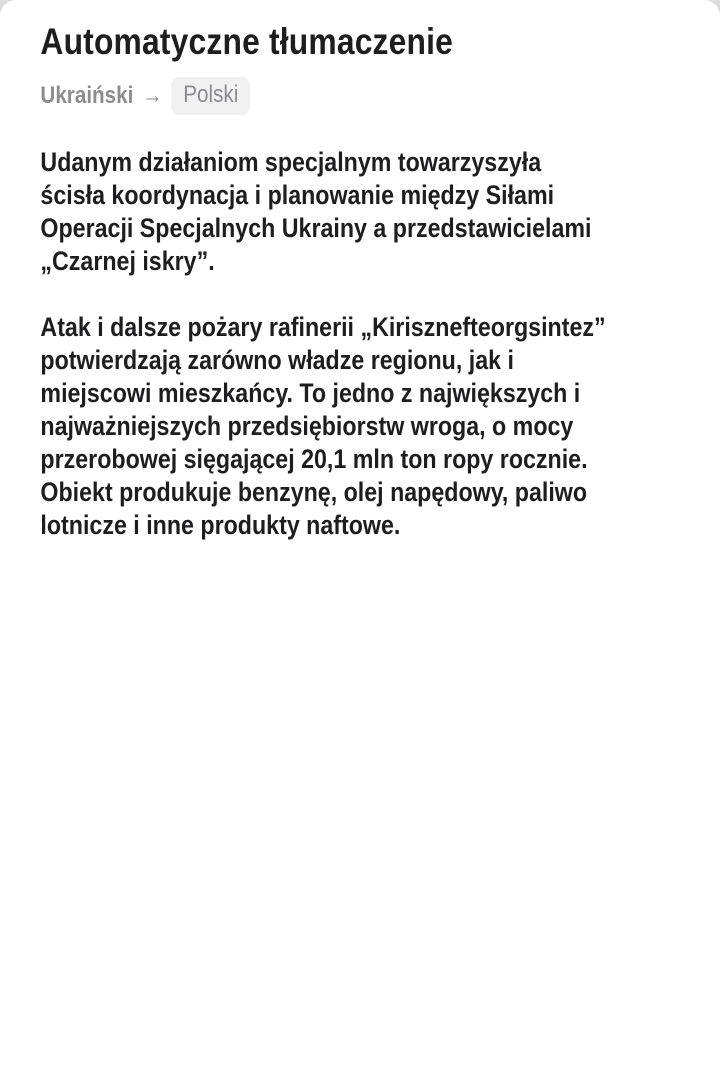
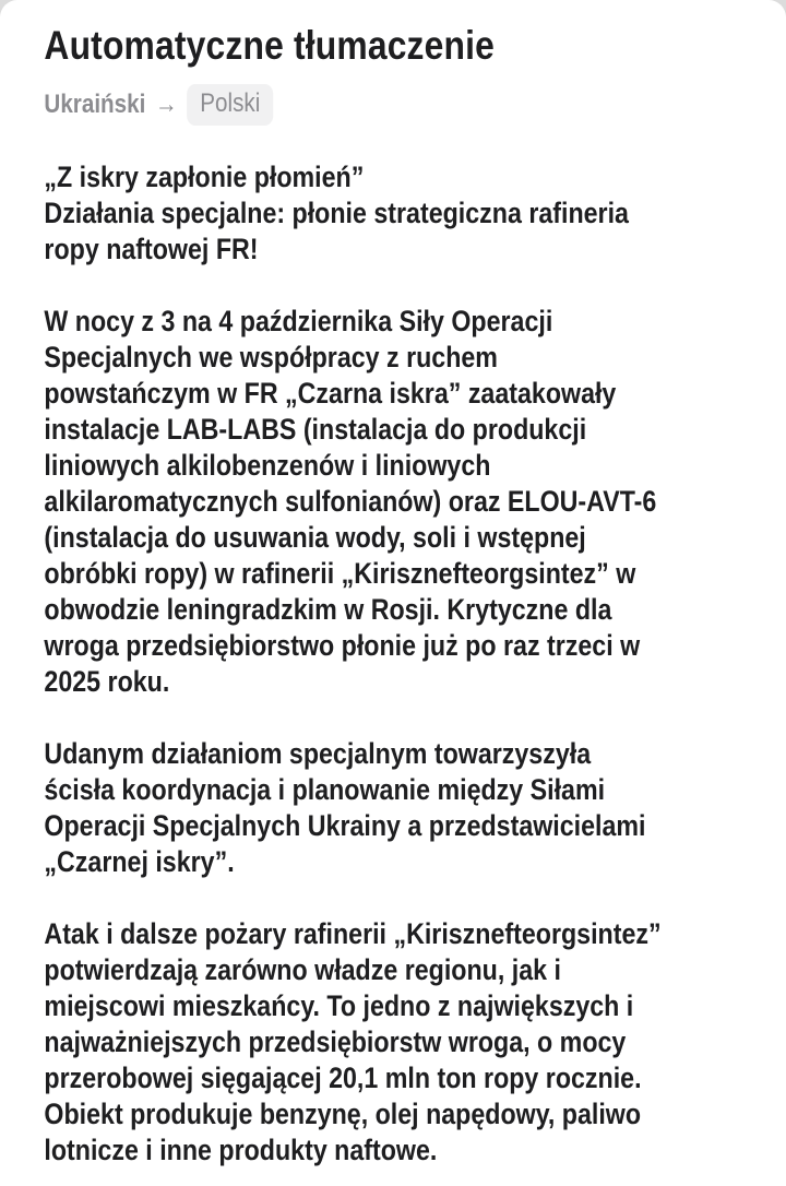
  Automatyczne tłumaczenie
  Ukraiński
  →
  Polski
+ „Z iskry zapłonie płomień”
+ Działania specjalne: płonie strategiczna rafineria
+ ropy naftowej FR!
+ W nocy z 3 na 4 października Siły Operacji
+ Specjalnych we współpracy z ruchem
+ powstańczym w FR „Czarna iskra” zaatakowały
+ instalacje LAB-LABS (instalacja do produkcji
+ liniowych alkilobenzenów i liniowych
+ alkilaromatycznych sulfonianów) oraz ELOU-AVT-6
+ (instalacja do usuwania wody, soli i wstępnej
+ obróbki ropy) w rafinerii „Kirisznefteorgsintez” w
+ obwodzie leningradzkim w Rosji. Krytyczne dla
+ wroga przedsiębiorstwo płonie już po raz trzeci w
+ 2025 roku.
  Udanym działaniom specjalnym towarzyszyła
  ścisła koordynacja i planowanie między Siłami
  Operacji Specjalnych Ukrainy a przedstawicielami
  „Czarnej iskry”.
  Atak i dalsze pożary rafinerii „Kirisznefteorgsintez”
  potwierdzają zarówno władze regionu, jak i
  miejscowi mieszkańcy. To jedno z największych i
  najważniejszych przedsiębiorstw wroga, o mocy
  przerobowej sięgającej 20,1 mln ton ropy rocznie.
  Obiekt produkuje benzynę, olej napędowy, paliwo
  lotnicze i inne produkty naftowe.
